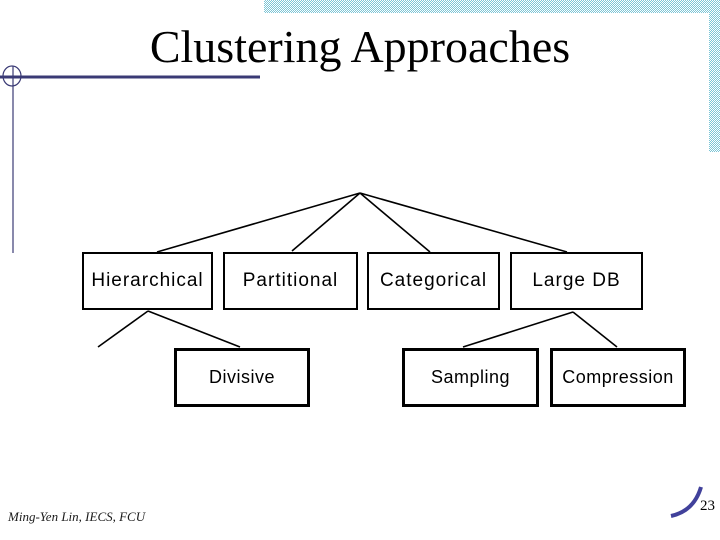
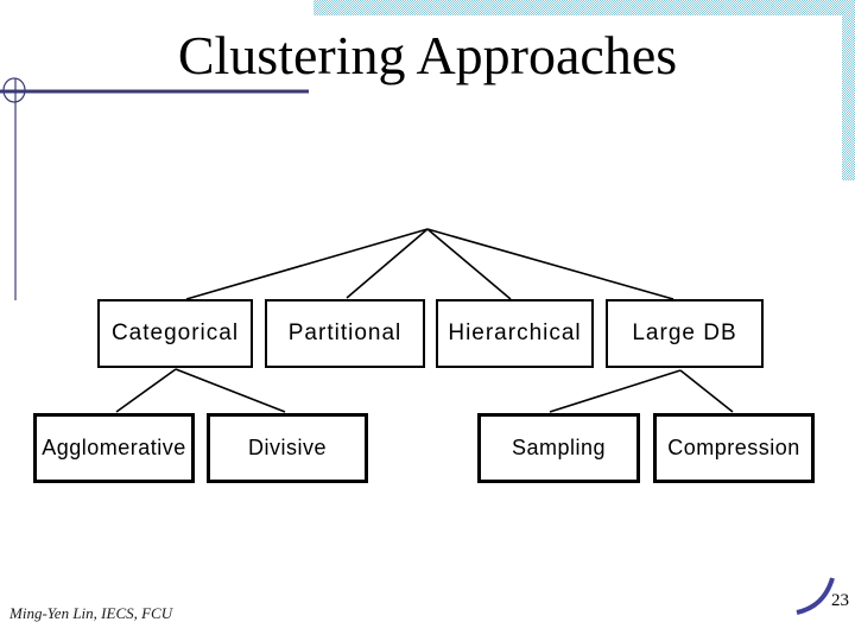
  Clustering Approaches
- Hierarchical
+ Categorical
  Partitional
- Categorical
+ Hierarchical
  Large DB
+ Agglomerative
  Divisive
  Sampling
  Compression
  Ming-Yen Lin, IECS, FCU
  23
